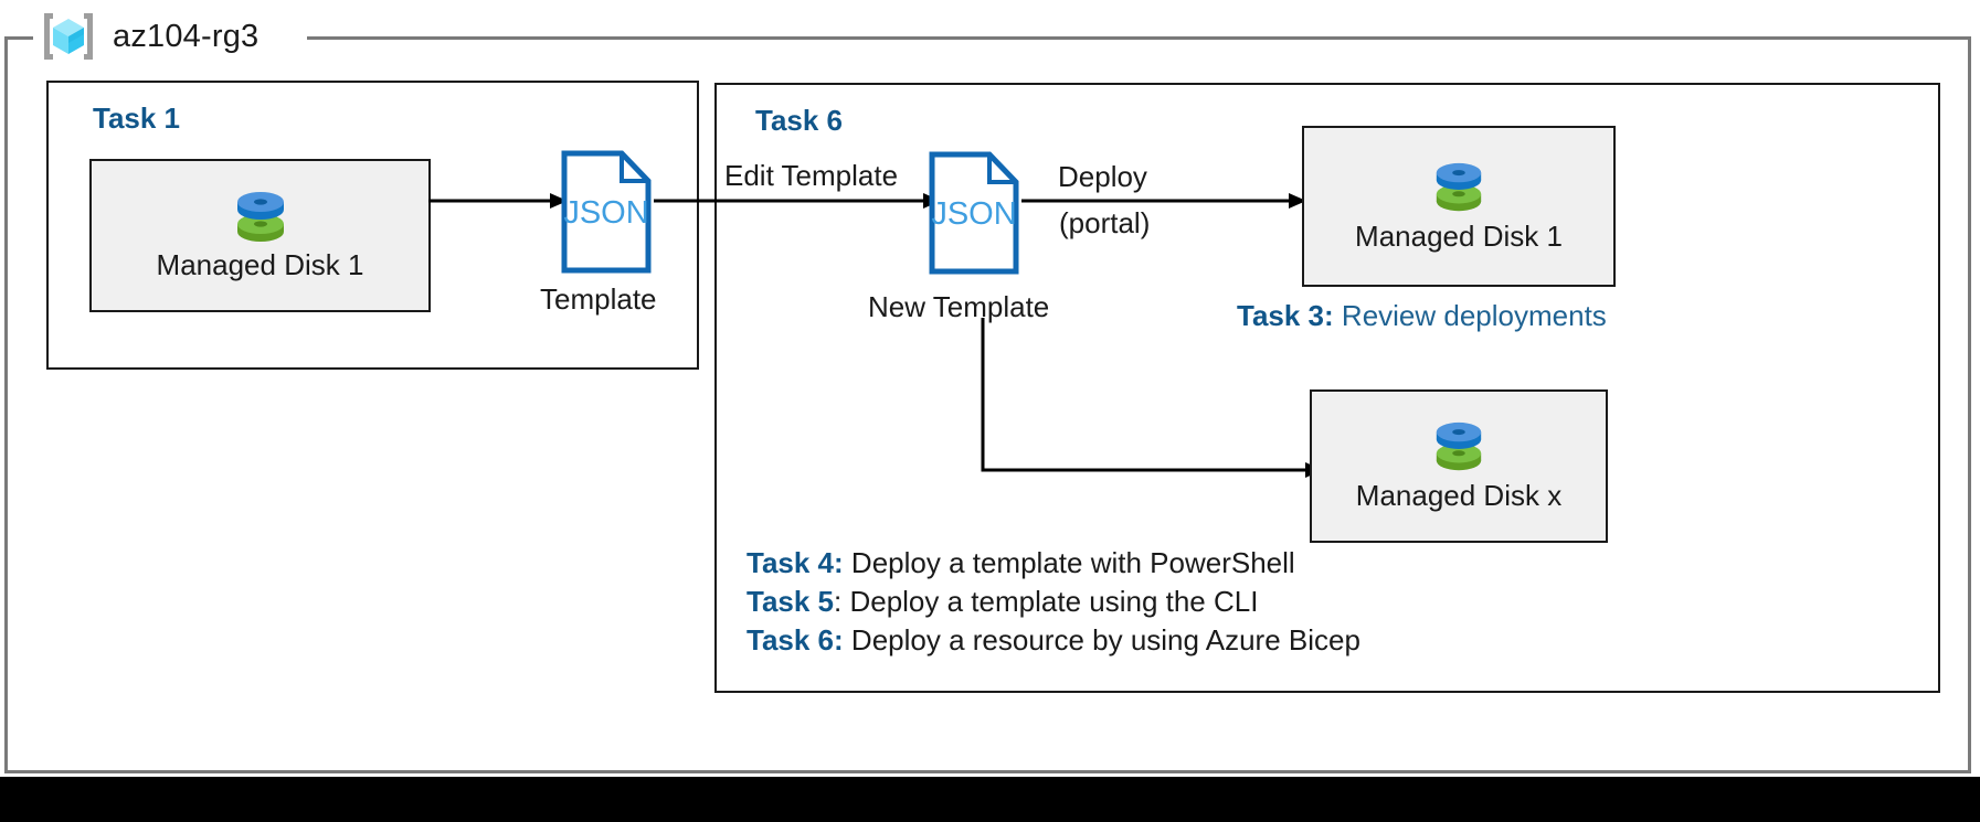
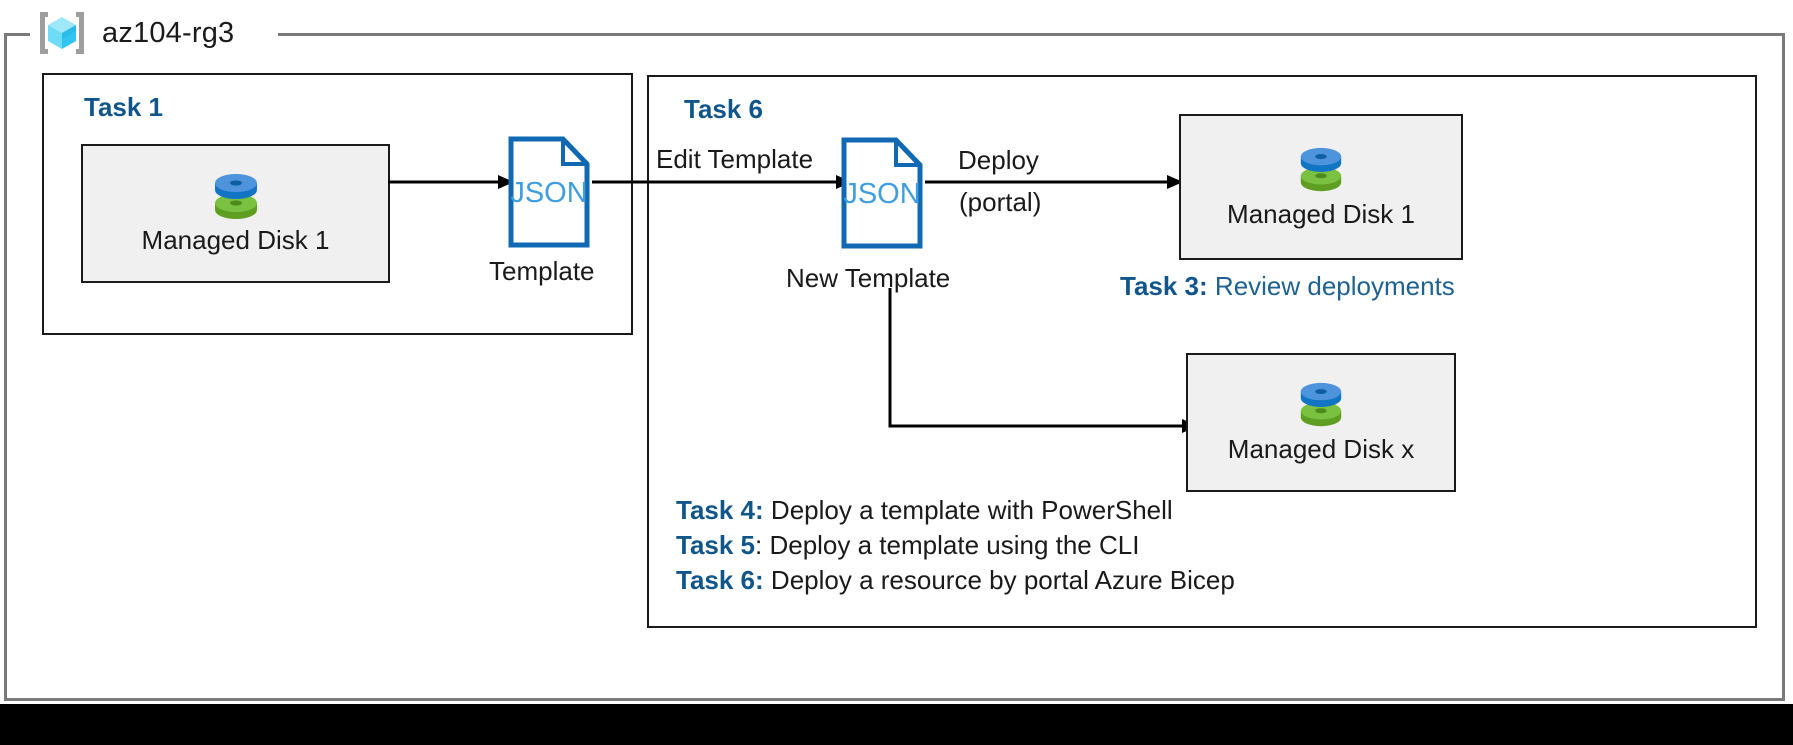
  az104-rg3
  Task 1
  Managed Disk 1
  JSON
  Template
  Task 6
  Edit Template
  JSON
  New Template
  Deploy
  (portal)
  Managed Disk 1
  Task 3: Review deployments
  Managed Disk x
  Task 4: Deploy a template with PowerShell
  Task 5: Deploy a template using the CLI
- Task 6: Deploy a resource by using Azure Bicep
+ Task 6: Deploy a resource by portal Azure Bicep
